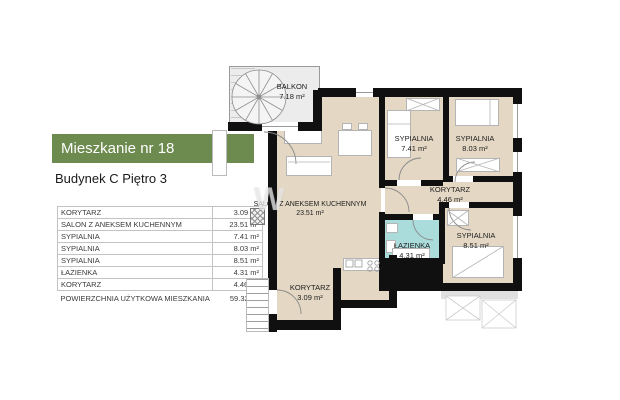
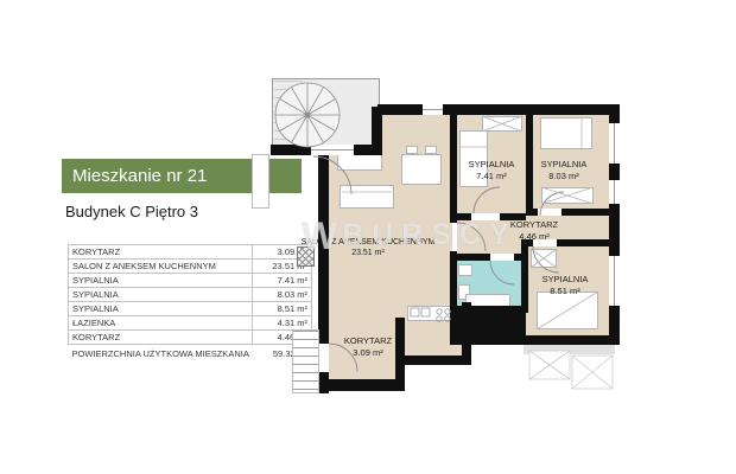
- Mieszkanie nr 18
+ Mieszkanie nr 21
  Budynek C Piętro 3
  KORYTARZ	3.09
  SALON Z ANEKSEM KUCHENNYM	23.51
  SYPIALNIA	7.41 m²
  SYPIALNIA	8.03 m²
  SYPIALNIA	8.51 m²
  ŁAZIENKA	4.31 m²
  KORYTARZ	4.4
  POWIERZCHNIA UŻYTKOWA MIESZKANIA	59.3
- BALKON
- 7.18 m²
  SYPIALNIA
  7.41 m²
  SYPIALNIA
  8.03 m²
  KORYTARZ
  4.46 m²
- ŁAZIENKA
- 4.31 m²
  SYPIALNIA
  8.51 m²
  KORYTARZ
  3.09 m²
  W
+ BURSCY
